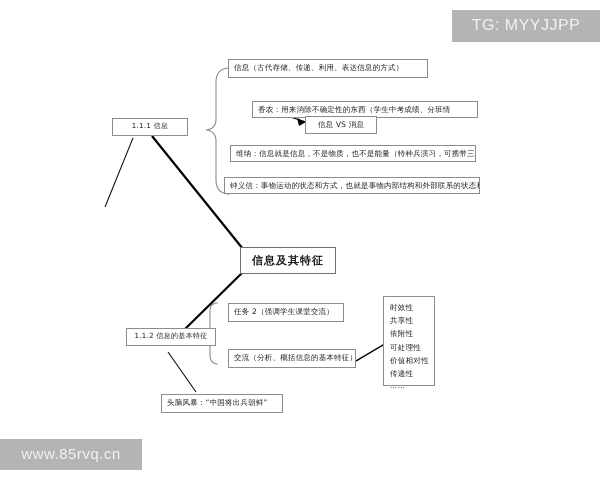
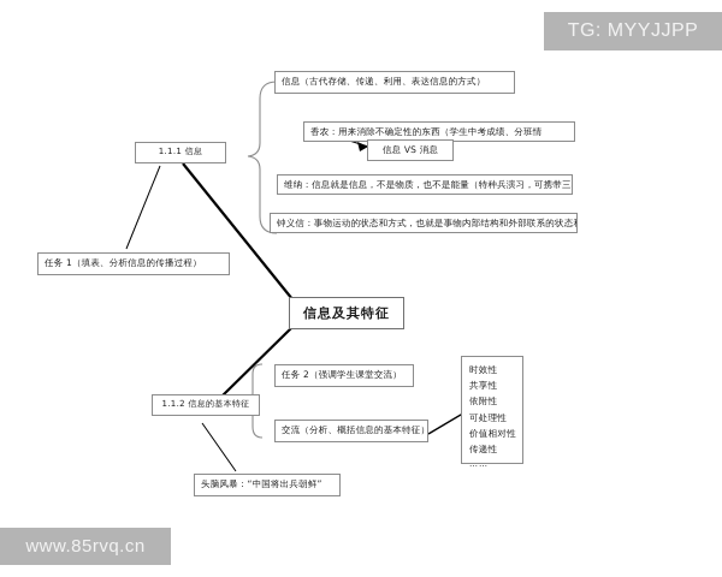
  1.1.1 信息
+ 任务 1（填表、分析信息的传播过程）
  信息（古代存储、传递、利用、表达信息的方式）
  香农：用来消除不确定性的东西（学生中考成绩、分班情
  信息 VS 消息
  维纳：信息就是信息，不是物质，也不是能量（特种兵演习，可携带三
  钟义信：事物运动的状态和方式，也就是事物内部结构和外部联系的状态
  信息及其特征
  1.1.2 信息的基本特征
  任务 2（强调学生课堂交流）
  交流（分析、概括信息的基本特征）
  头脑风暴：“中国将出兵朝鲜”
  时效性
  共享性
  依附性
  可处理性
  价值相对性
  传递性
  ……
  TG: MYYJJPP
  www.85rvq.cn
